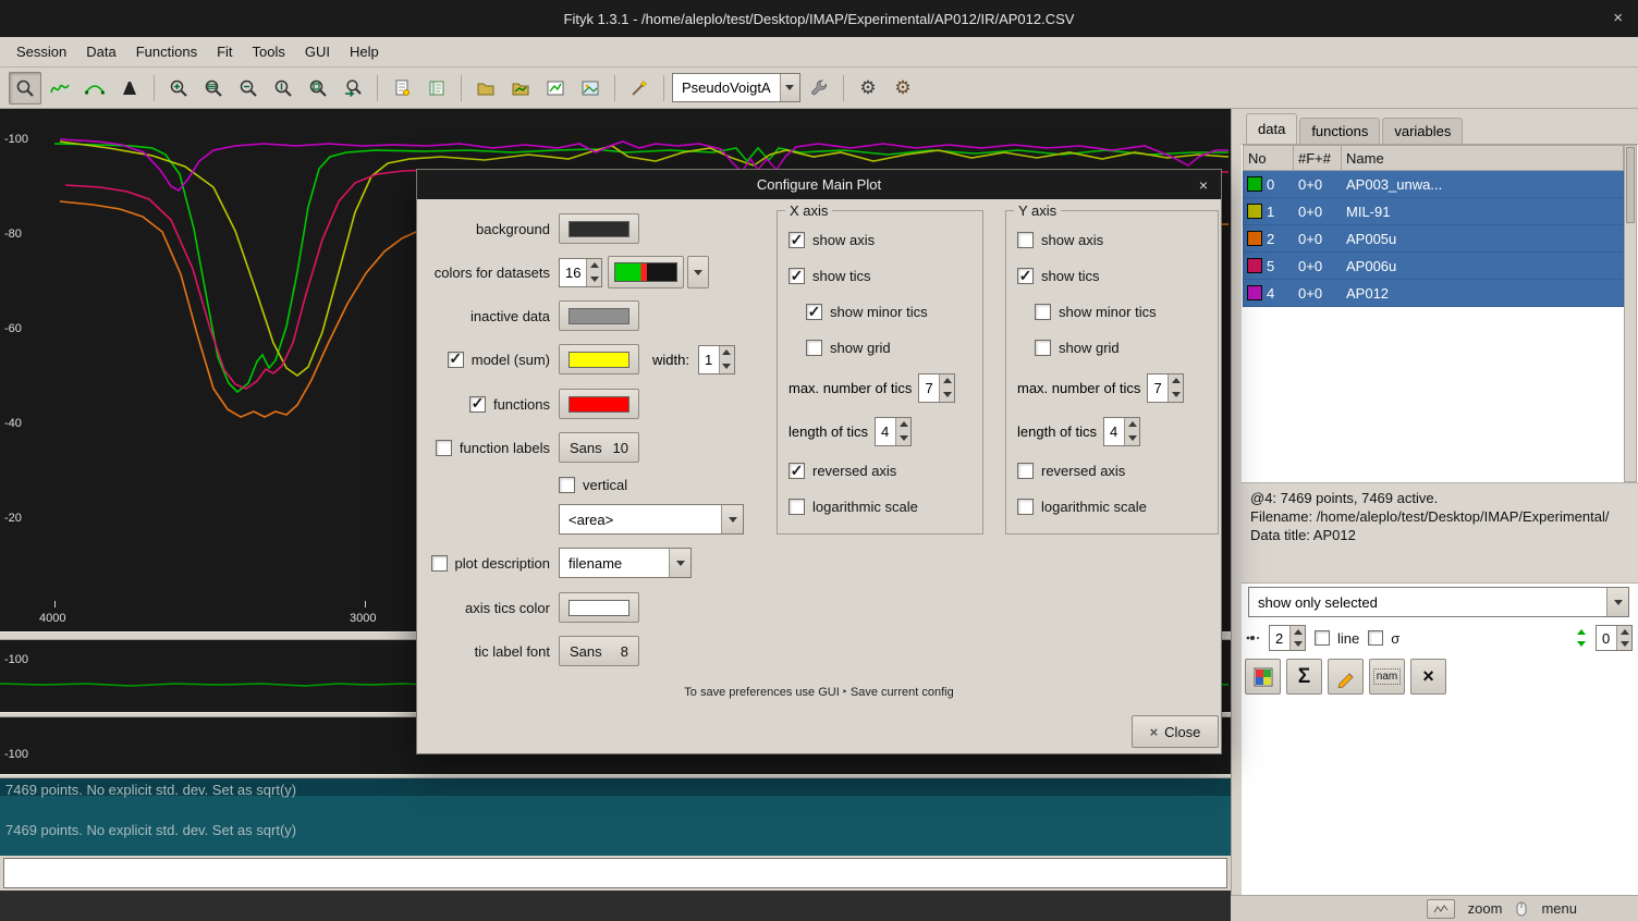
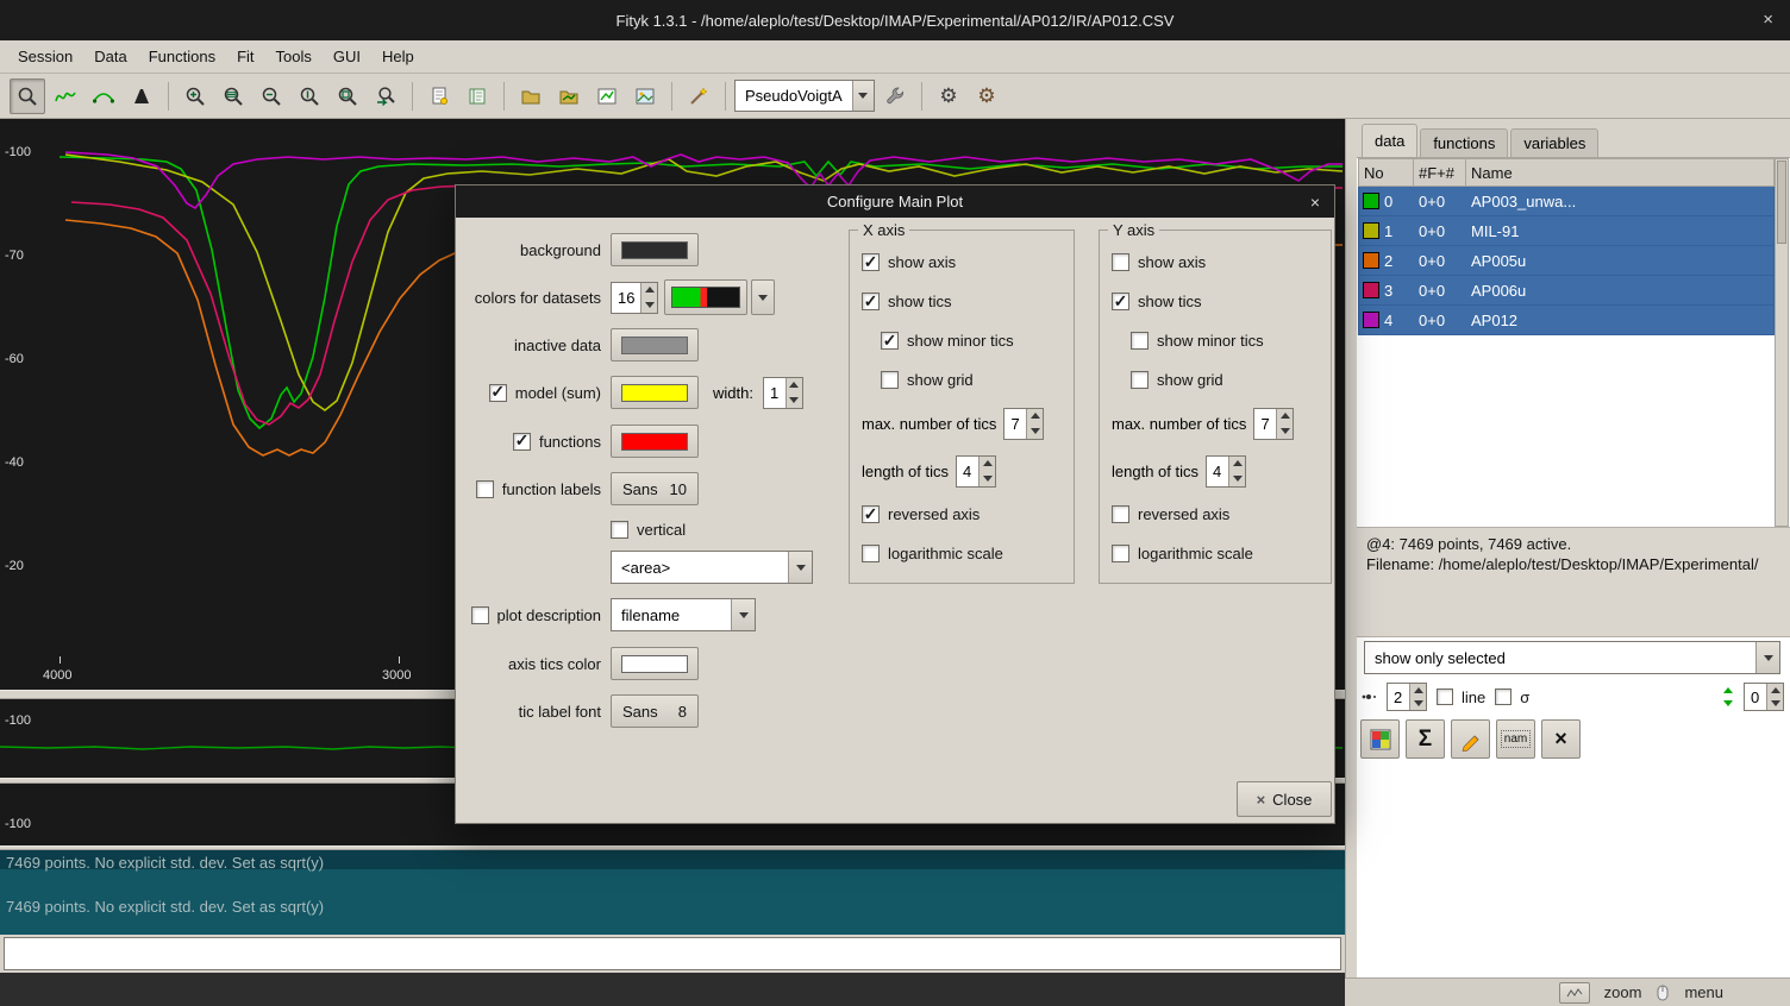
  Fityk 1.3.1 - /home/aleplo/test/Desktop/IMAP/Experimental/AP012/IR/AP012.CSV
  ×
  Session
  Data
  Functions
  Fit
  Tools
  GUI
  Help
  PseudoVoigtA
  ⚙
  ⚙
  -100
- -80
+ -70
  -60
  -40
  -20
  4000
  3000
  -100
  -100
  7469 points. No explicit std. dev. Set as sqrt(y)
  7469 points. No explicit std. dev. Set as sqrt(y)
  data
  functions
  variables
  No
  #F+#
  Name
  0
  0+0
  AP003_unwa...
  1
  0+0
  MIL-91
  2
  0+0
  AP005u
- 5
+ 3
  0+0
  AP006u
  4
  0+0
  AP012
  @4: 7469 points, 7469 active.
  Filename: /home/aleplo/test/Desktop/IMAP/Experimental/
- Data title: AP012
  show only selected
  2
  line
  σ
  0
  Σ
  nam
  ×
  zoom
  menu
  Configure Main Plot
  ×
  background
  colors for datasets
  16
  inactive data
  model (sum)
  width:
  1
  functions
  function labels
  Sans
  10
  vertical
  <area>
  plot description
  filename
  axis tics color
  tic label font
  Sans
  8
  X axis
  show axis
  show tics
  show minor tics
  show grid
  max. number of tics
  7
  length of tics
  4
  reversed axis
  logarithmic scale
  Y axis
  show axis
  show tics
  show minor tics
  show grid
  max. number of tics
  7
  length of tics
  4
  reversed axis
  logarithmic scale
- To save preferences use GUI ‣ Save current config
  ×
  Close
